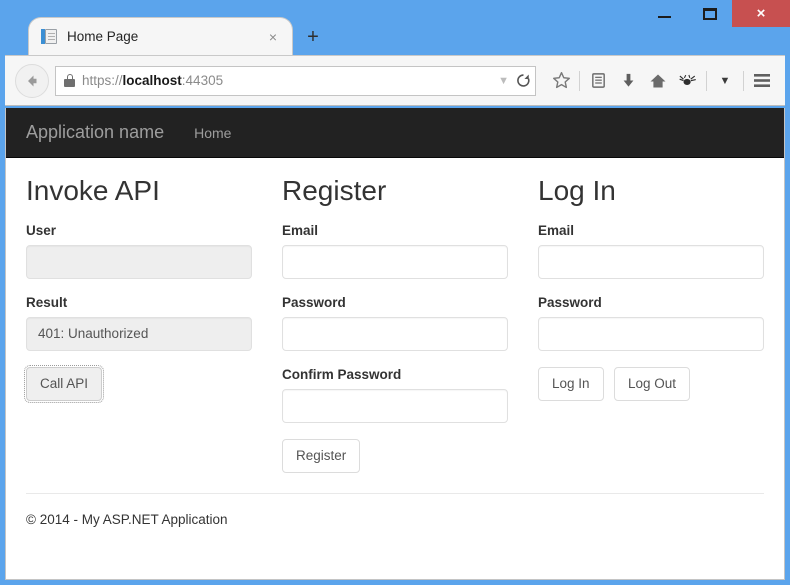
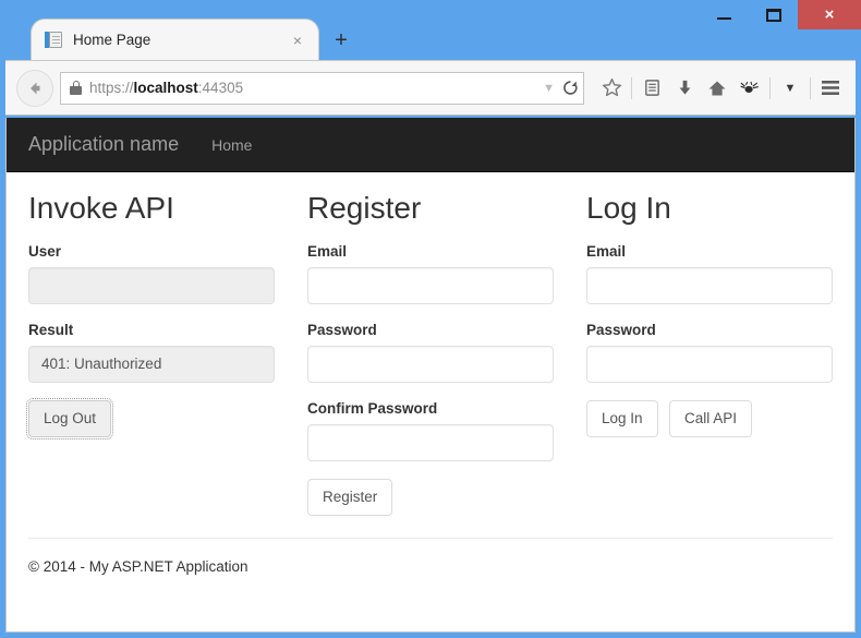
  ×
  Home Page
  ×
  +
  https://localhost:44305
  ▼
  ▼
  Application name
  Home
  Invoke API
  User
  Result
  401: Unauthorized
- Call API
+ Log Out
  Register
  Email
  Password
  Confirm Password
  Register
  Log In
  Email
  Password
- Log In Log Out
+ Log In Call API
  © 2014 - My ASP.NET Application
